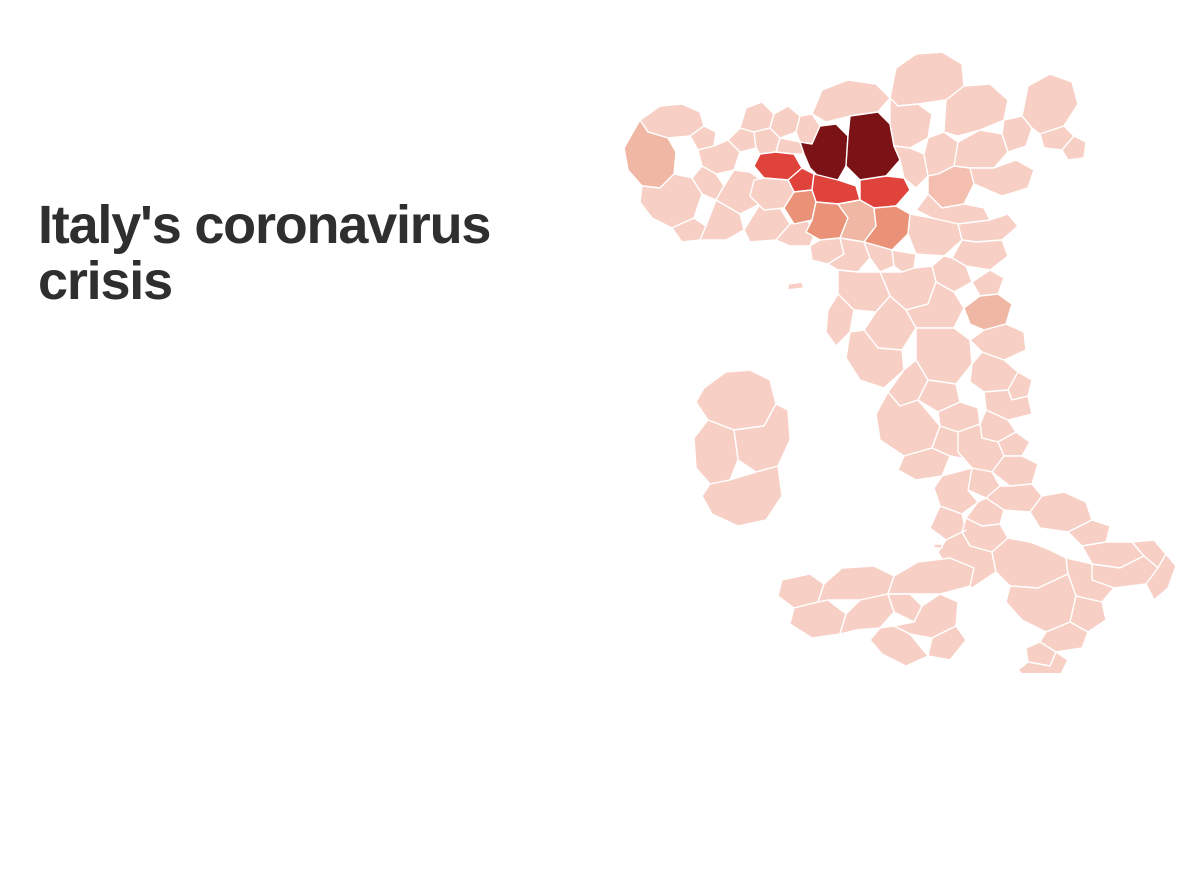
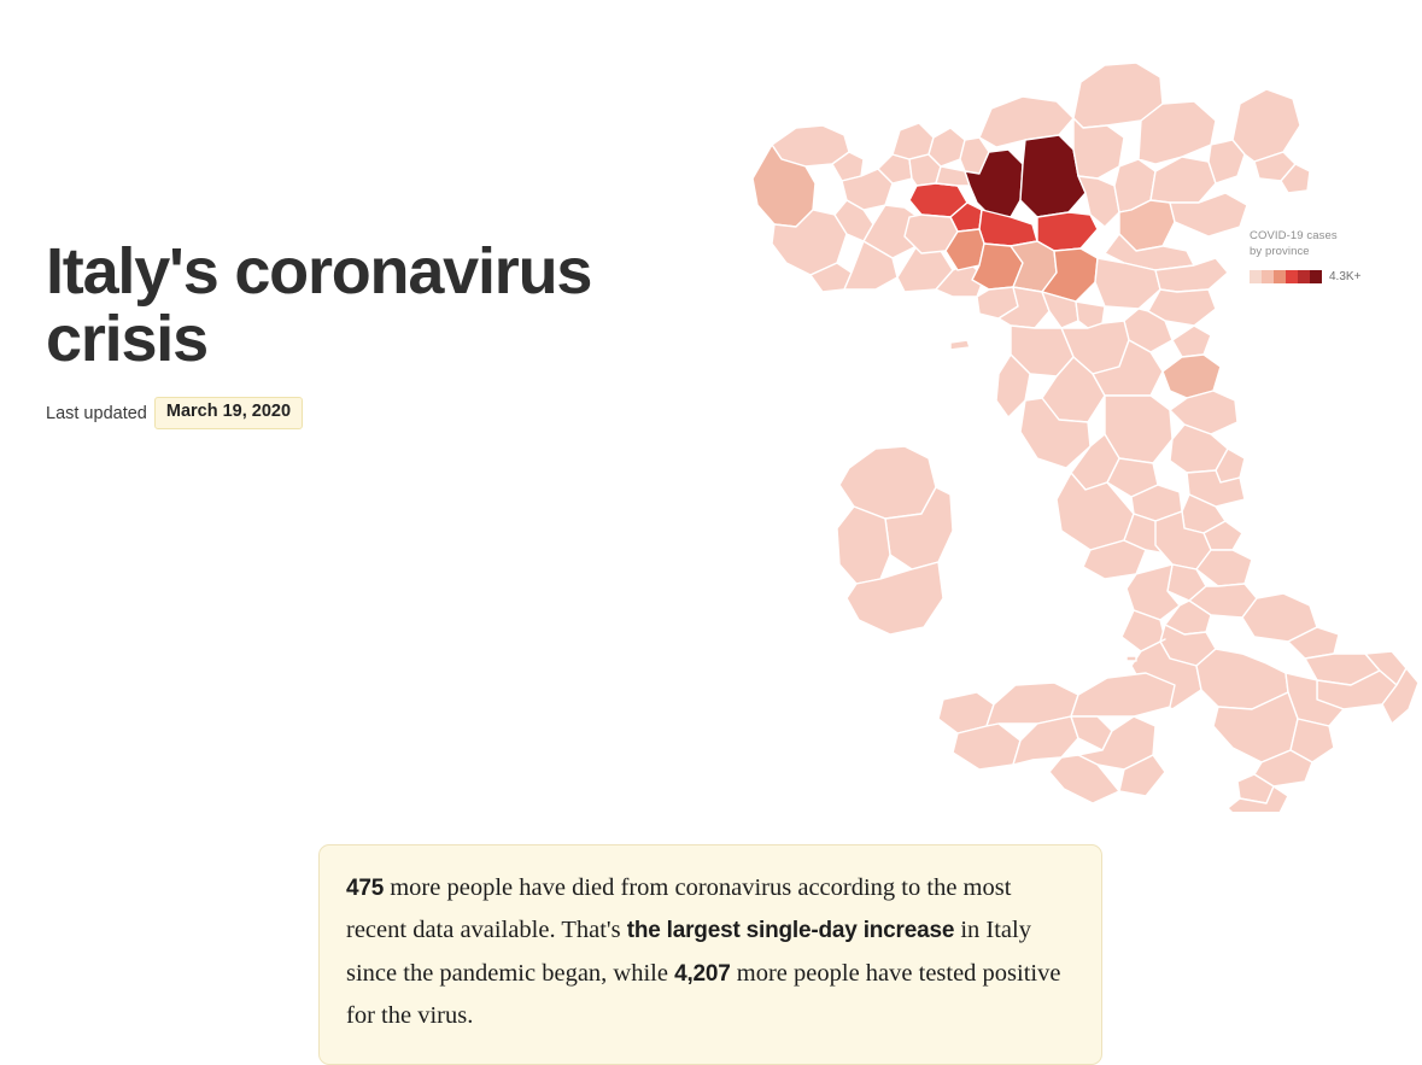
  Italy's coronavirus crisis
+ Last updated
+ March 19, 2020
+ COVID-19 cases
+ by province
+ 4.3K+
+ 475 more people have died from coronavirus according to the most recent data available. That's the largest single-day increase in Italy since the pandemic began, while 4,207 more people have tested positive for the virus.
